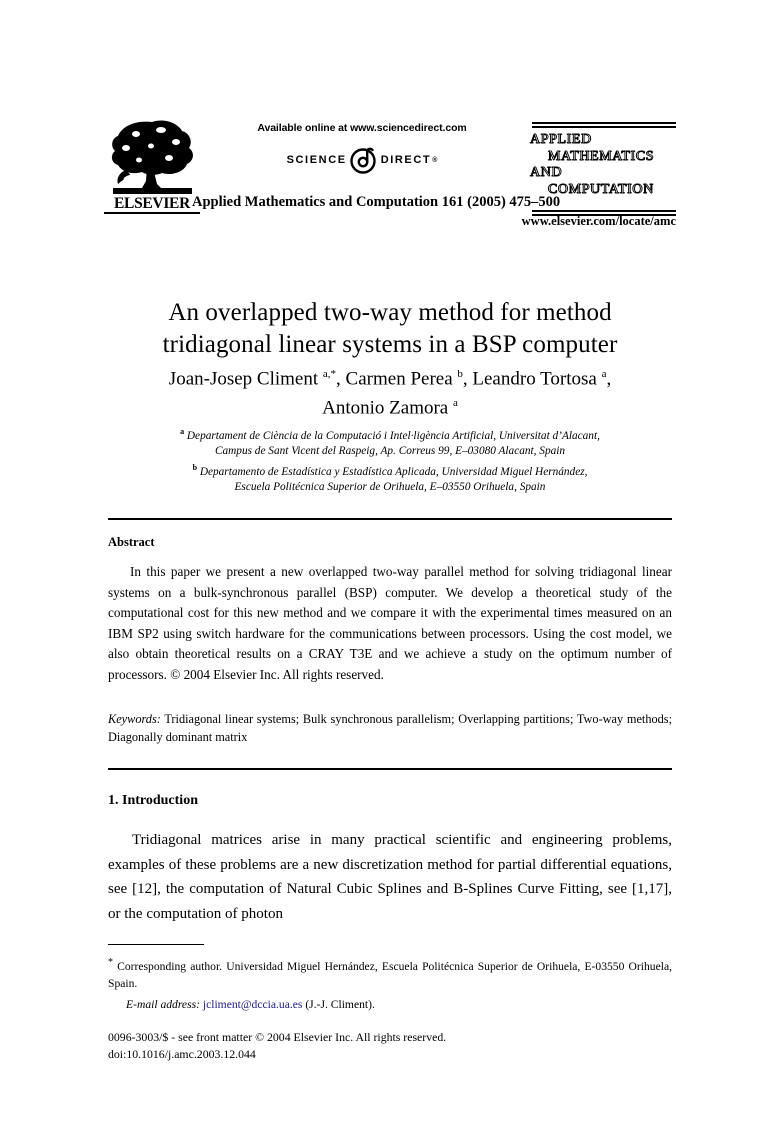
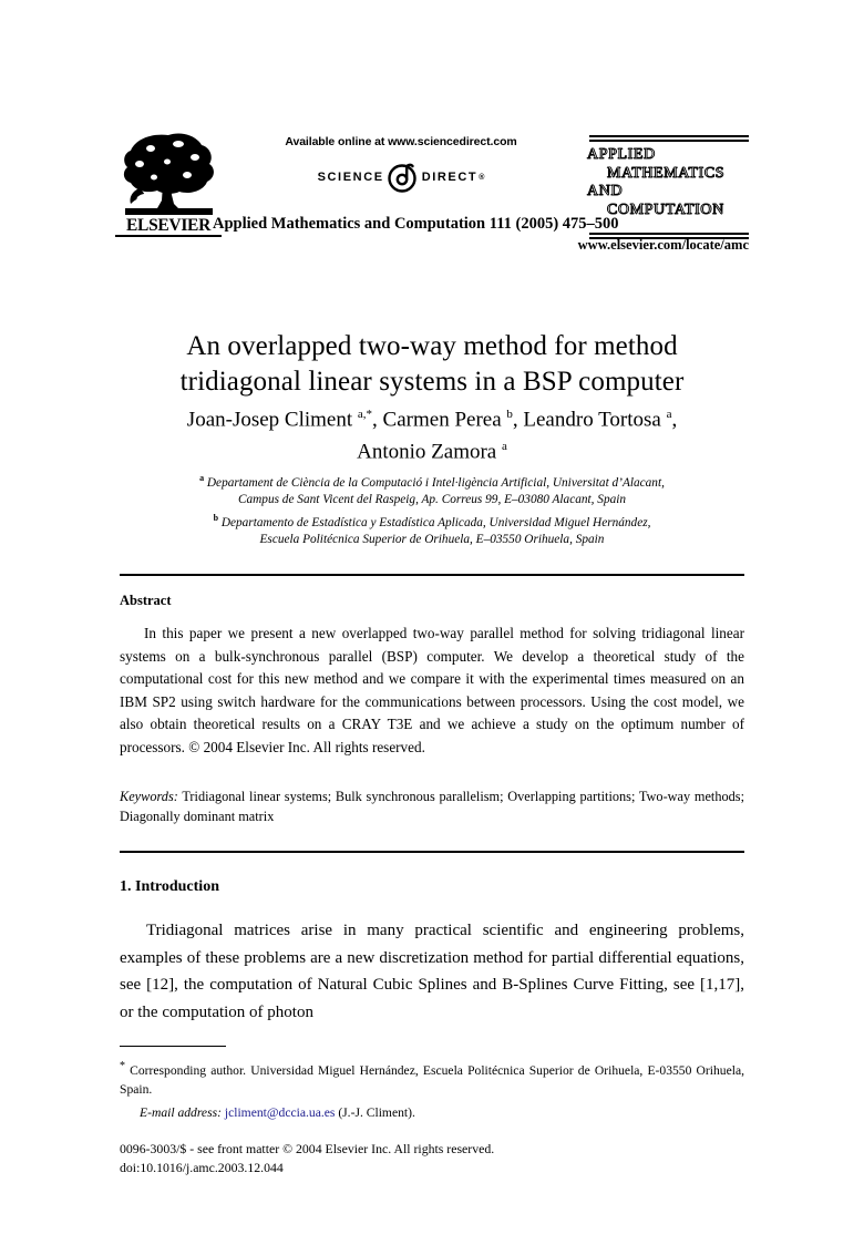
  ELSEVIER
  Available online at www.sciencedirect.com
  SCIENCE
  DIRECT
  APPLIED
  MATHEMATICS
  AND
  COMPUTATION
- Applied Mathematics and Computation 161 (2005) 475–500
+ Applied Mathematics and Computation 111 (2005) 475–500
  www.elsevier.com/locate/amc
  An overlapped two-way method for method
  tridiagonal linear systems in a BSP computer
  Joan-Josep Climent a,*, Carmen Perea b, Leandro Tortosa a,
  Antonio Zamora a
  a Departament de Ciència de la Computació i Intel·ligència Artificial, Universitat d’Alacant,
  Campus de Sant Vicent del Raspeig, Ap. Correus 99, E–03080 Alacant, Spain
  b Departamento de Estadística y Estadística Aplicada, Universidad Miguel Hernández,
  Escuela Politécnica Superior de Orihuela, E–03550 Orihuela, Spain
  Abstract
  In this paper we present a new overlapped two-way parallel method for solving tridiagonal linear systems on a bulk-synchronous parallel (BSP) computer. We develop a theoretical study of the computational cost for this new method and we compare it with the experimental times measured on an IBM SP2 using switch hardware for the communications between processors. Using the cost model, we also obtain theoretical results on a CRAY T3E and we achieve a study on the optimum number of processors. © 2004 Elsevier Inc. All rights reserved.
  Keywords: Tridiagonal linear systems; Bulk synchronous parallelism; Overlapping partitions; Two-way methods; Diagonally dominant matrix
  1. Introduction
  Tridiagonal matrices arise in many practical scientific and engineering problems, examples of these problems are a new discretization method for partial differential equations, see [12], the computation of Natural Cubic Splines and B-Splines Curve Fitting, see [1,17], or the computation of photon
  * Corresponding author. Universidad Miguel Hernández, Escuela Politécnica Superior de Orihuela, E-03550 Orihuela, Spain.
  E-mail address: jcliment@dccia.ua.es (J.-J. Climent).
  0096-3003/$ - see front matter © 2004 Elsevier Inc. All rights reserved.
  doi:10.1016/j.amc.2003.12.044
